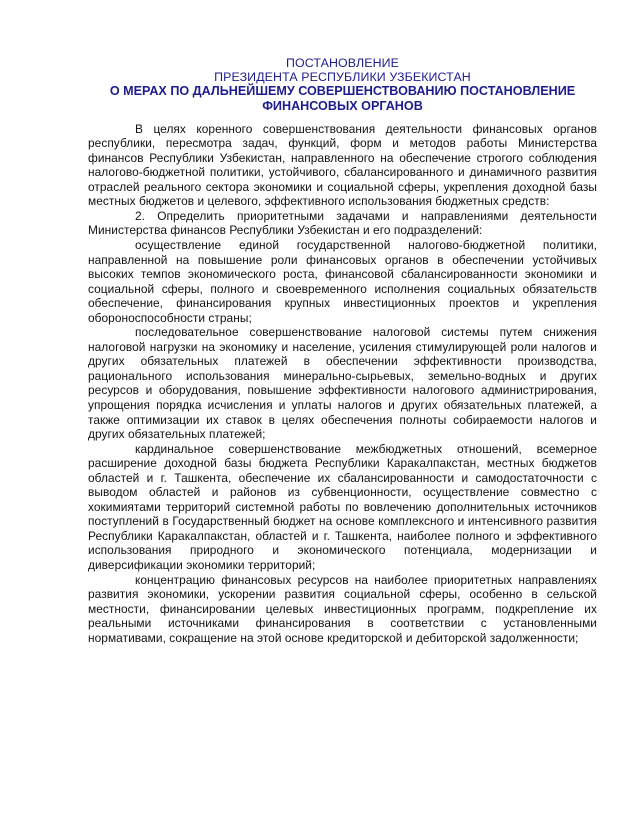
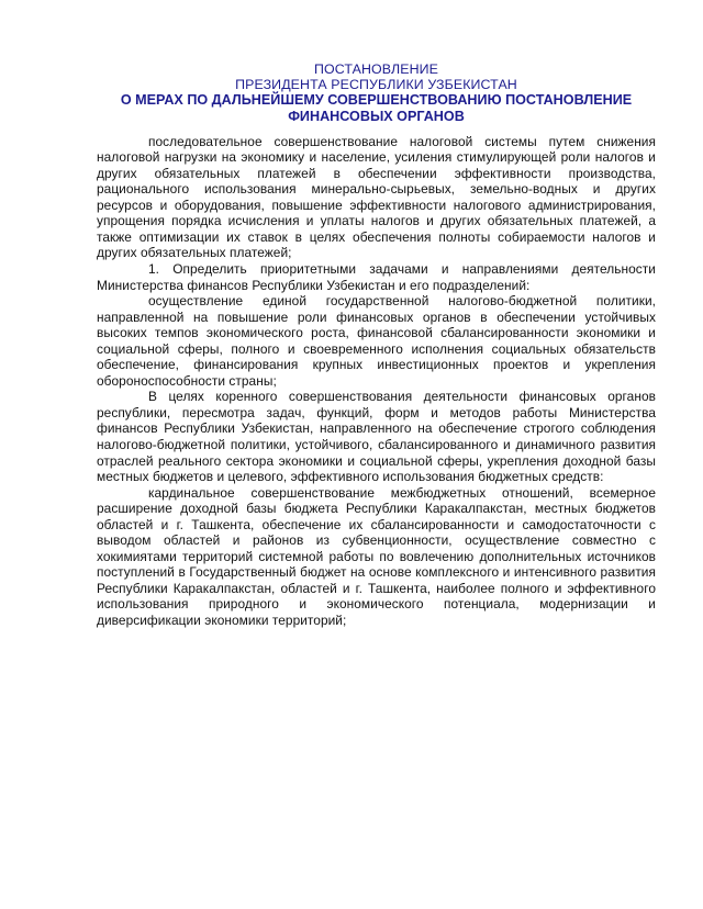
  ПОСТАНОВЛЕНИЕ
  ПРЕЗИДЕНТА РЕСПУБЛИКИ УЗБЕКИСТАН
  О МЕРАХ ПО ДАЛЬНЕЙШЕМУ СОВЕРШЕНСТВОВАНИЮ ПОСТАНОВЛЕНИЕ
  ФИНАНСОВЫХ ОРГАНОВ
- В целях коренного совершенствования деятельности финансовых органов республики, пересмотра задач, функций, форм и методов работы Министерства финансов Республики Узбекистан, направленного на обеспечение строгого соблюдения налогово-бюджетной политики, устойчивого, сбалансированного и динамичного развития отраслей реального сектора экономики и социальной сферы, укрепления доходной базы местных бюджетов и целевого, эффективного использования бюджетных средств:
+ последовательное совершенствование налоговой системы путем снижения налоговой нагрузки на экономику и население, усиления стимулирующей роли налогов и других обязательных платежей в обеспечении эффективности производства, рационального использования минерально-сырьевых, земельно-водных и других ресурсов и оборудования, повышение эффективности налогового администрирования, упрощения порядка исчисления и уплаты налогов и других обязательных платежей, а также оптимизации их ставок в целях обеспечения полноты собираемости налогов и других обязательных платежей;
- 2. Определить приоритетными задачами и направлениями деятельности Министерства финансов Республики Узбекистан и его подразделений:
+ 1. Определить приоритетными задачами и направлениями деятельности Министерства финансов Республики Узбекистан и его подразделений:
  осуществление единой государственной налогово-бюджетной политики, направленной на повышение роли финансовых органов в обеспечении устойчивых высоких темпов экономического роста, финансовой сбалансированности экономики и социальной сферы, полного и своевременного исполнения социальных обязательств обеспечение, финансирования крупных инвестиционных проектов и укрепления обороноспособности страны;
- последовательное совершенствование налоговой системы путем снижения налоговой нагрузки на экономику и население, усиления стимулирующей роли налогов и других обязательных платежей в обеспечении эффективности производства, рационального использования минерально-сырьевых, земельно-водных и других ресурсов и оборудования, повышение эффективности налогового администрирования, упрощения порядка исчисления и уплаты налогов и других обязательных платежей, а также оптимизации их ставок в целях обеспечения полноты собираемости налогов и других обязательных платежей;
+ В целях коренного совершенствования деятельности финансовых органов республики, пересмотра задач, функций, форм и методов работы Министерства финансов Республики Узбекистан, направленного на обеспечение строгого соблюдения налогово-бюджетной политики, устойчивого, сбалансированного и динамичного развития отраслей реального сектора экономики и социальной сферы, укрепления доходной базы местных бюджетов и целевого, эффективного использования бюджетных средств:
  кардинальное совершенствование межбюджетных отношений, всемерное расширение доходной базы бюджета Республики Каракалпакстан, местных бюджетов областей и г. Ташкента, обеспечение их сбалансированности и самодостаточности с выводом областей и районов из субвенционности, осуществление совместно с хокимиятами территорий системной работы по вовлечению дополнительных источников поступлений в Государственный бюджет на основе комплексного и интенсивного развития Республики Каракалпакстан, областей и г. Ташкента, наиболее полного и эффективного использования природного и экономического потенциала, модернизации и диверсификации экономики территорий;
- концентрацию финансовых ресурсов на наиболее приоритетных направлениях развития экономики, ускорении развития социальной сферы, особенно в сельской местности, финансировании целевых инвестиционных программ, подкрепление их реальными источниками финансирования в соответствии с установленными нормативами, сокращение на этой основе кредиторской и дебиторской задолженности;
